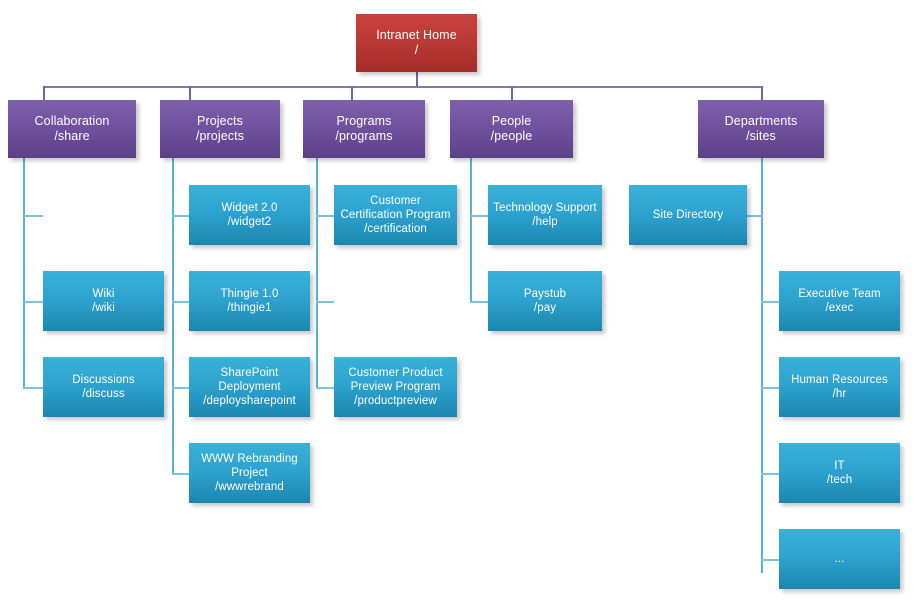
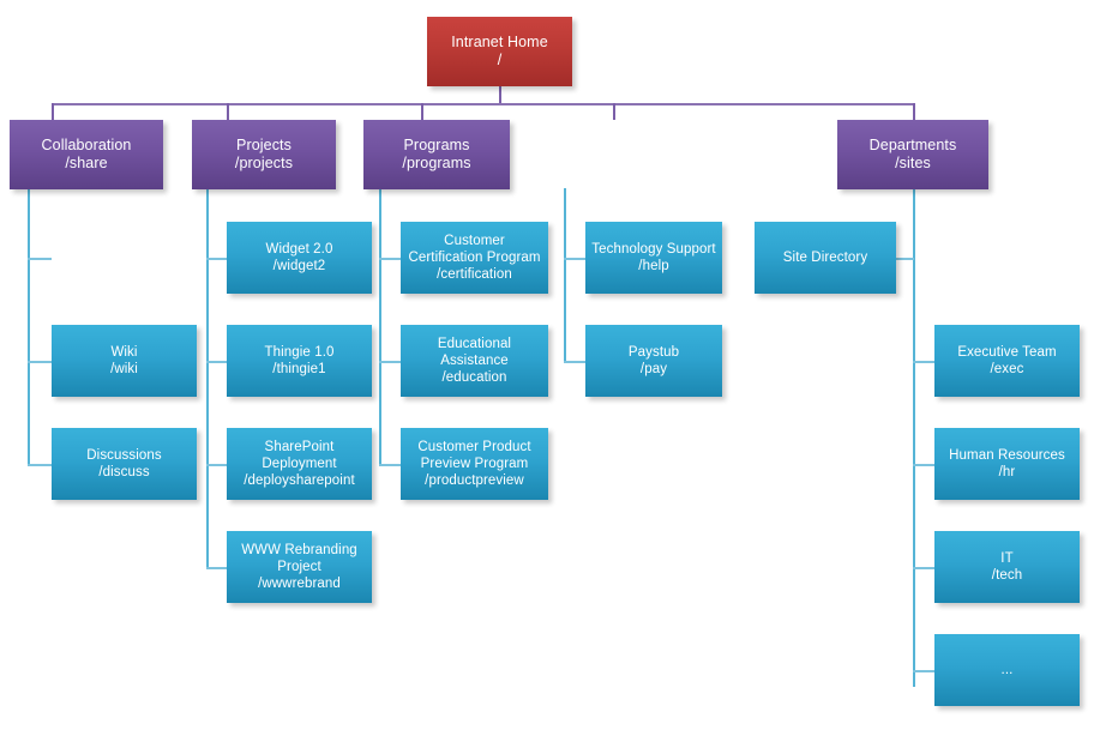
  Intranet Home
  /
  Collaboration
  /share
  Projects
  /projects
  Programs
  /programs
- People
- /people
  Departments
  /sites
  Wiki
  /wiki
  Discussions
  /discuss
  Widget 2.0
  /widget2
  Thingie 1.0
  /thingie1
  SharePoint
  Deployment
  /deploysharepoint
  WWW Rebranding
  Project
  /wwwrebrand
  Customer
  Certification Program
  /certification
+ Educational
+ Assistance
+ /education
  Customer Product
  Preview Program
  /productpreview
  Technology Support
  /help
  Paystub
  /pay
  Site Directory
  Executive Team
  /exec
  Human Resources
  /hr
  IT
  /tech
  ...
